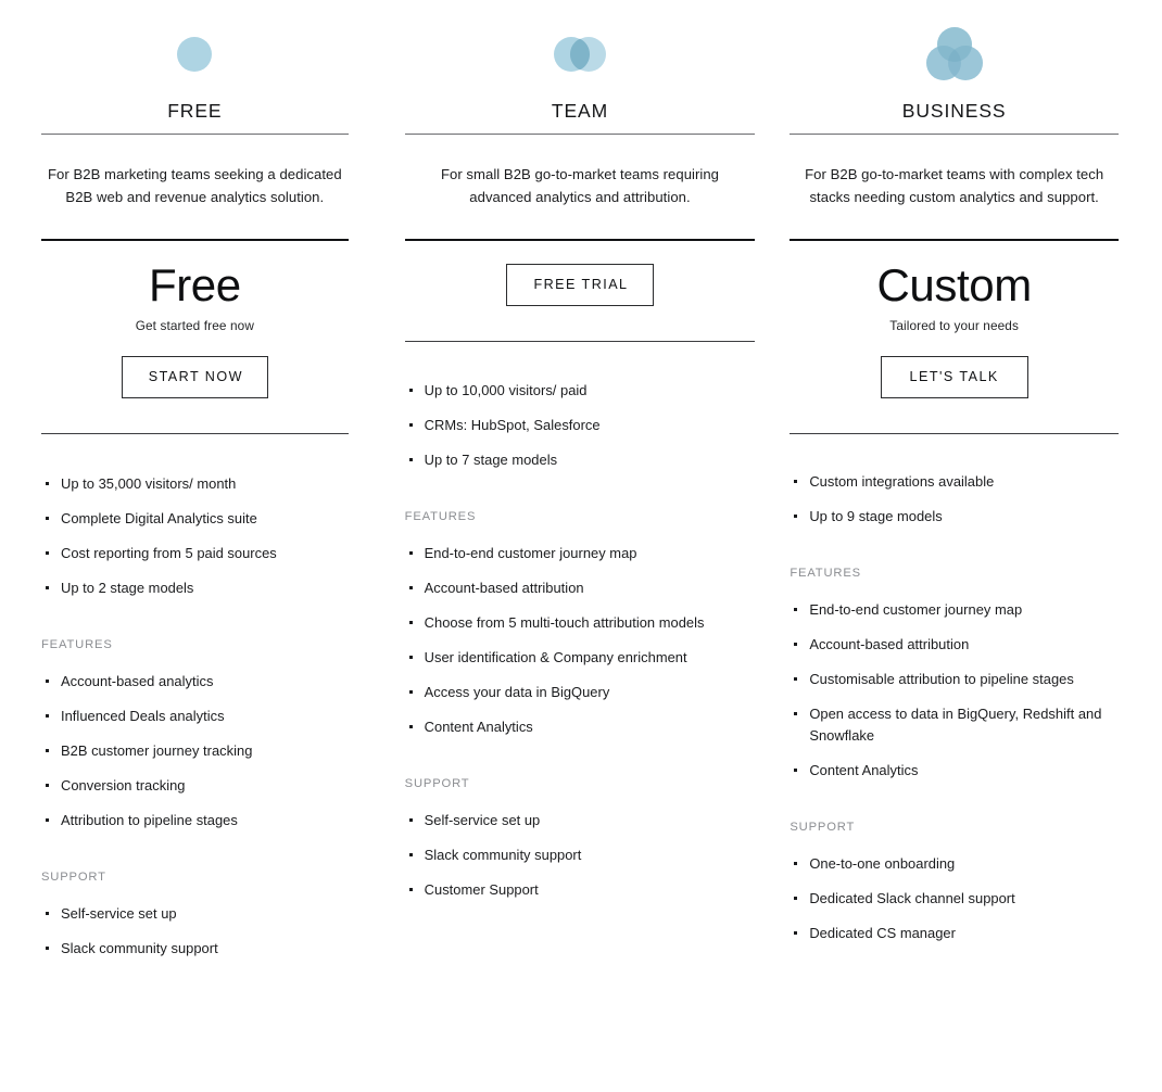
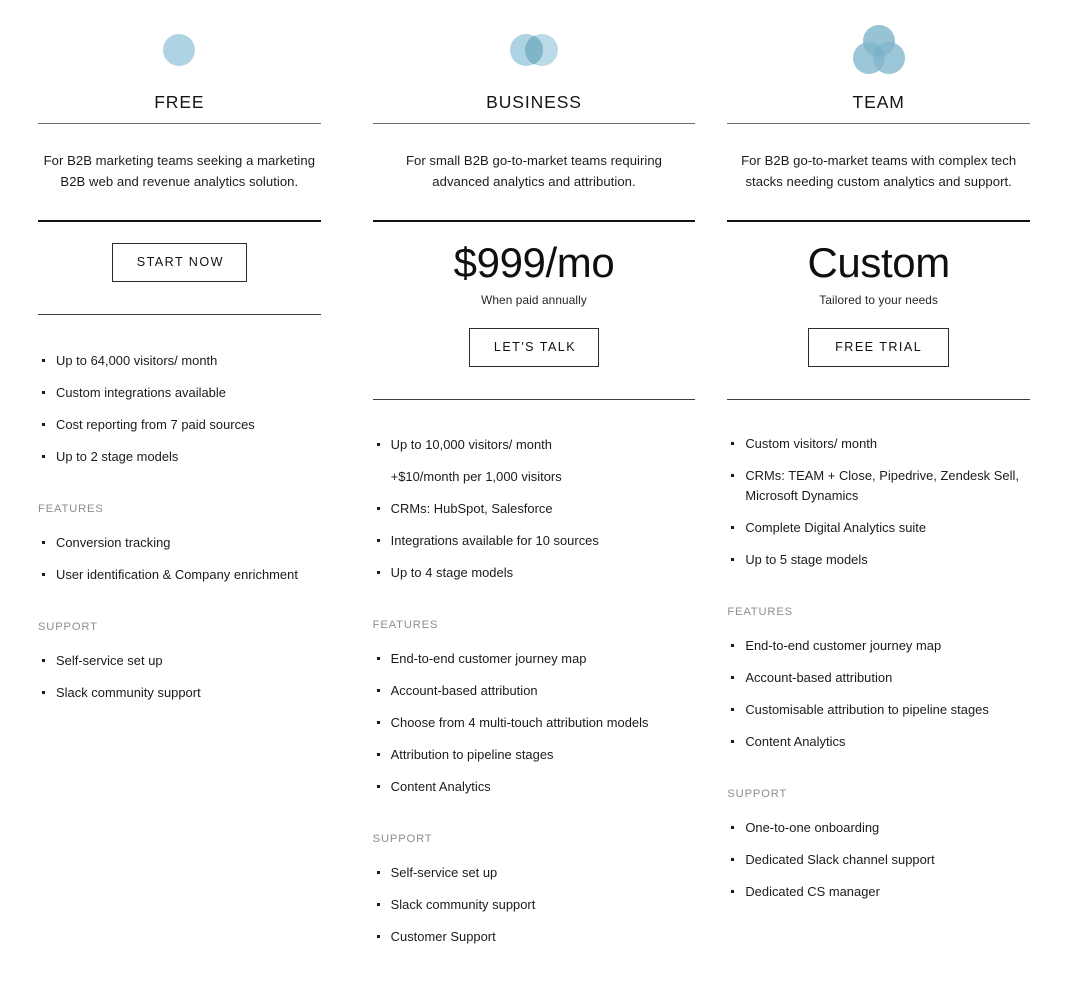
  FREE
- For B2B marketing teams seeking a dedicated B2B web and revenue analytics solution.
+ For B2B marketing teams seeking a marketing B2B web and revenue analytics solution.
- Free
- Get started free now
  START NOW
- Up to 35,000 visitors/ month
+ Up to 64,000 visitors/ month
- Complete Digital Analytics suite
+ Custom integrations available
- Cost reporting from 5 paid sources
+ Cost reporting from 7 paid sources
  Up to 2 stage models
  FEATURES
- Account-based analytics
- Influenced Deals analytics
- B2B customer journey tracking
  Conversion tracking
- Attribution to pipeline stages
+ User identification & Company enrichment
  SUPPORT
  Self-service set up
  Slack community support
- TEAM
+ BUSINESS
  For small B2B go-to-market teams requiring advanced analytics and attribution.
+ $999/mo
+ When paid annually
- FREE TRIAL
+ LET'S TALK
- Up to 10,000 visitors/ paid
+ Up to 10,000 visitors/ month
+ +$10/month per 1,000 visitors
  CRMs: HubSpot, Salesforce
+ Integrations available for 10 sources
- Up to 7 stage models
+ Up to 4 stage models
  FEATURES
  End-to-end customer journey map
  Account-based attribution
- Choose from 5 multi-touch attribution models
+ Choose from 4 multi-touch attribution models
- User identification & Company enrichment
+ Attribution to pipeline stages
- Access your data in BigQuery
  Content Analytics
  SUPPORT
  Self-service set up
  Slack community support
  Customer Support
- BUSINESS
+ TEAM
  For B2B go-to-market teams with complex tech stacks needing custom analytics and support.
  Custom
  Tailored to your needs
- LET'S TALK
+ FREE TRIAL
+ Custom visitors/ month
+ CRMs: TEAM + Close, Pipedrive, Zendesk Sell, Microsoft Dynamics
- Custom integrations available
+ Complete Digital Analytics suite
- Up to 9 stage models
+ Up to 5 stage models
  FEATURES
  End-to-end customer journey map
  Account-based attribution
  Customisable attribution to pipeline stages
- Open access to data in BigQuery, Redshift and Snowflake
  Content Analytics
  SUPPORT
  One-to-one onboarding
  Dedicated Slack channel support
  Dedicated CS manager
